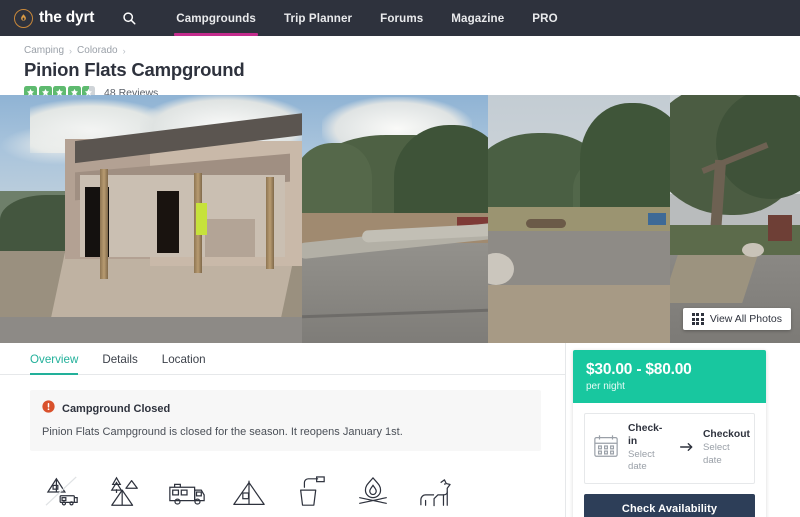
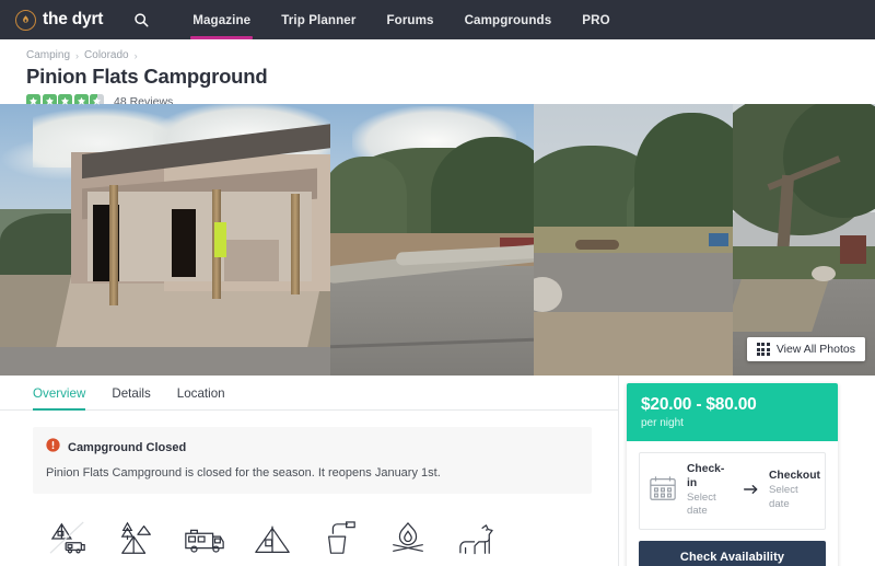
  the dyrt
- Campgrounds
+ Magazine
  Trip Planner
  Forums
- Magazine
+ Campgrounds
  PRO
  Camping
  ›
  Colorado
  ›
  Pinion Flats Campground
  48 Reviews
  View All Photos
  Overview
  Details
  Location
  Campground Closed
  Pinion Flats Campground is closed for the season. It reopens January 1st.
- $30.00 - $80.00
+ $20.00 - $80.00
  per night
  Check-in
  Select date
  Checkout
  Select date
  Check Availability
